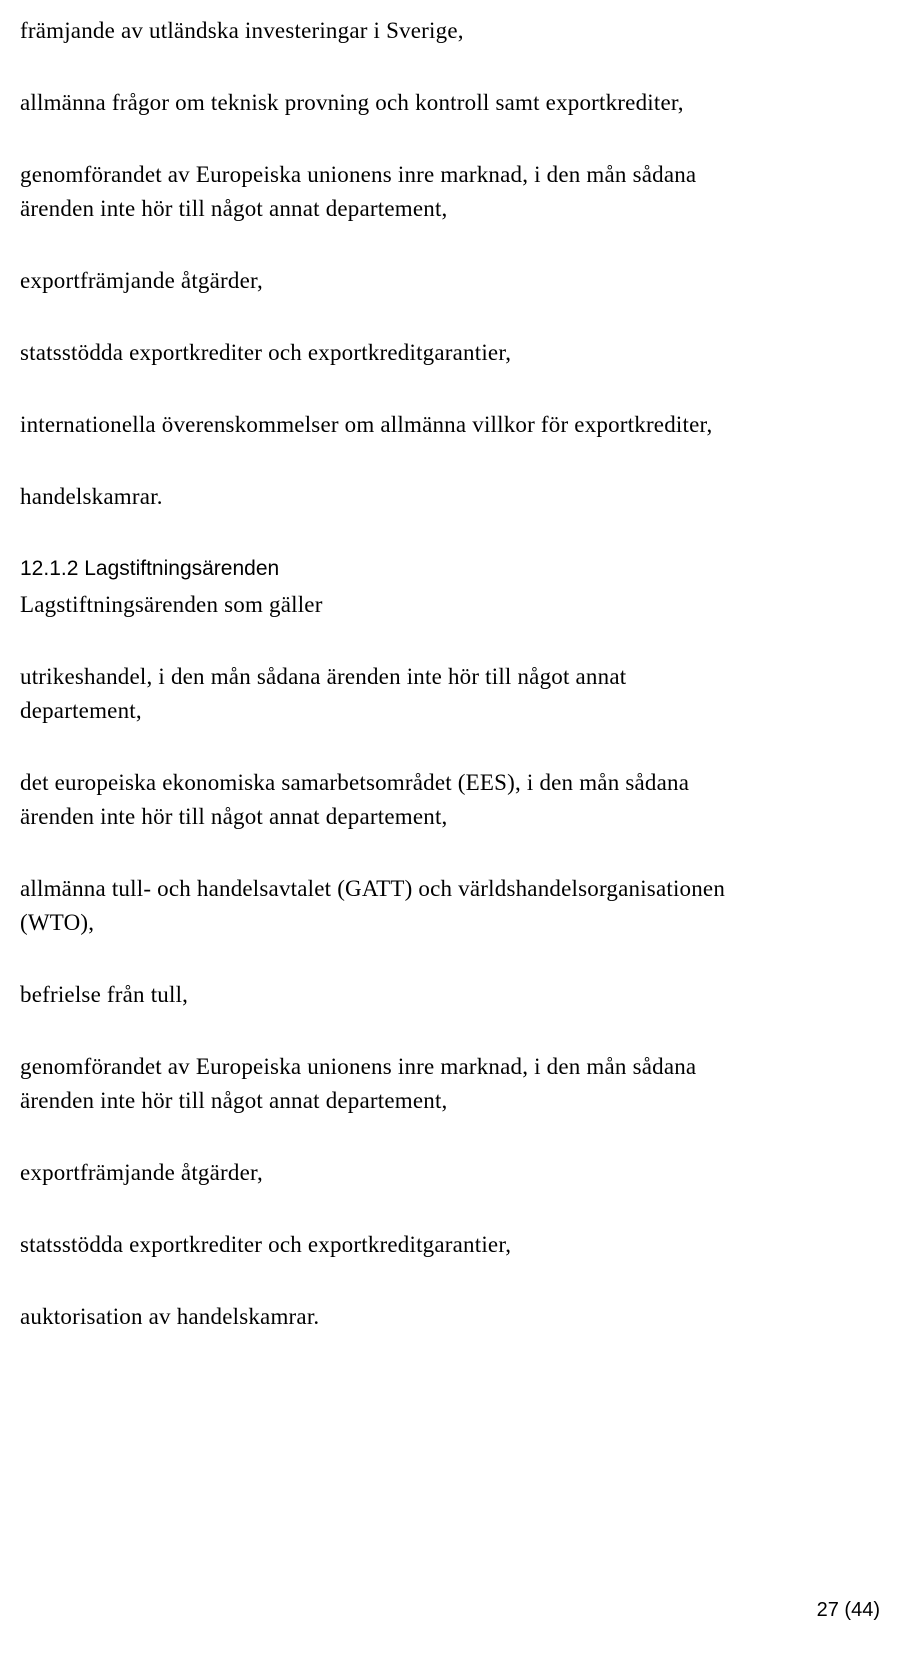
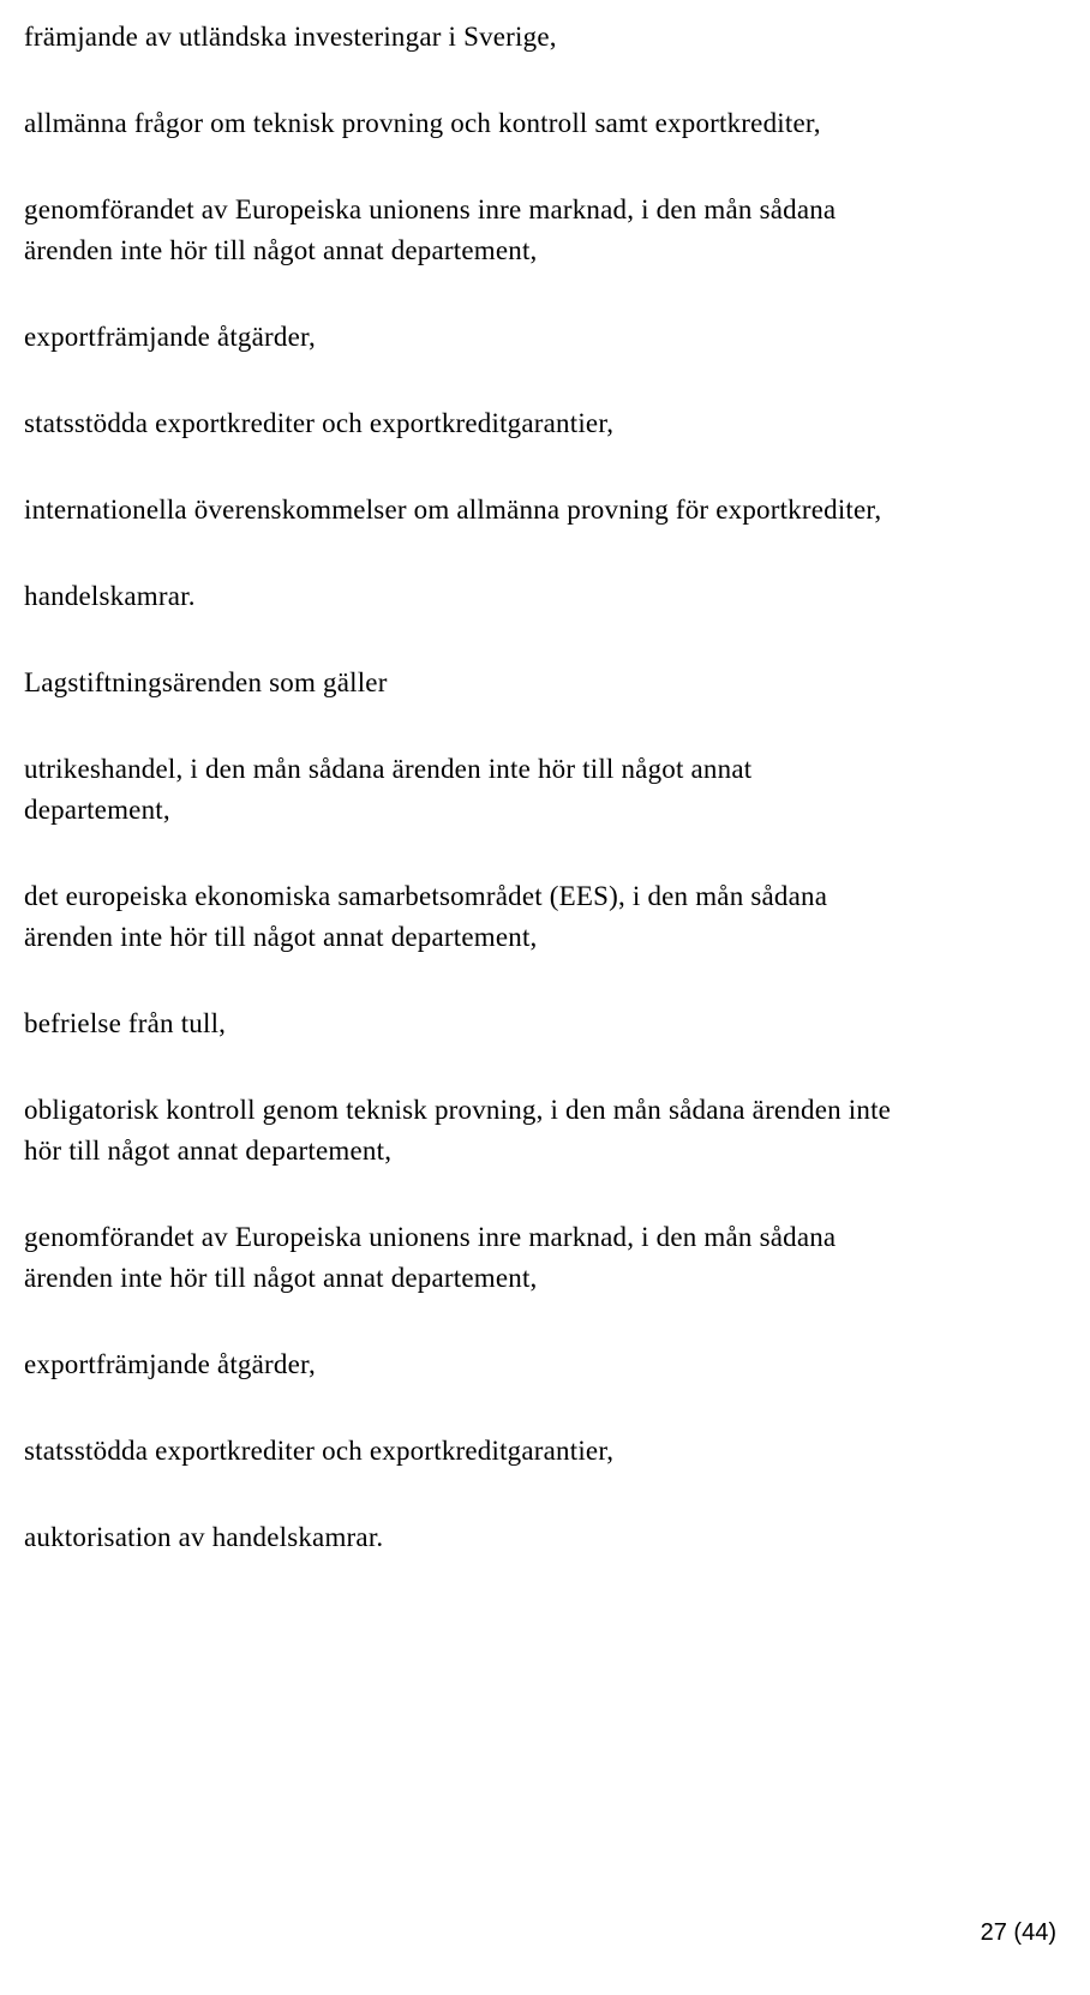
  främjande av utländska investeringar i Sverige,
  allmänna frågor om teknisk provning och kontroll samt exportkrediter,
  genomförandet av Europeiska unionens inre marknad, i den mån sådana
  ärenden inte hör till något annat departement,
  exportfrämjande åtgärder,
  statsstödda exportkrediter och exportkreditgarantier,
- internationella överenskommelser om allmänna villkor för exportkrediter,
+ internationella överenskommelser om allmänna provning för exportkrediter,
  handelskamrar.
- 12.1.2 Lagstiftningsärenden
  Lagstiftningsärenden som gäller
  utrikeshandel, i den mån sådana ärenden inte hör till något annat
  departement,
  det europeiska ekonomiska samarbetsområdet (EES), i den mån sådana
  ärenden inte hör till något annat departement,
- allmänna tull- och handelsavtalet (GATT) och världshandelsorganisationen
- (WTO),
  befrielse från tull,
+ obligatorisk kontroll genom teknisk provning, i den mån sådana ärenden inte
+ hör till något annat departement,
  genomförandet av Europeiska unionens inre marknad, i den mån sådana
  ärenden inte hör till något annat departement,
  exportfrämjande åtgärder,
  statsstödda exportkrediter och exportkreditgarantier,
  auktorisation av handelskamrar.
  27 (44)
